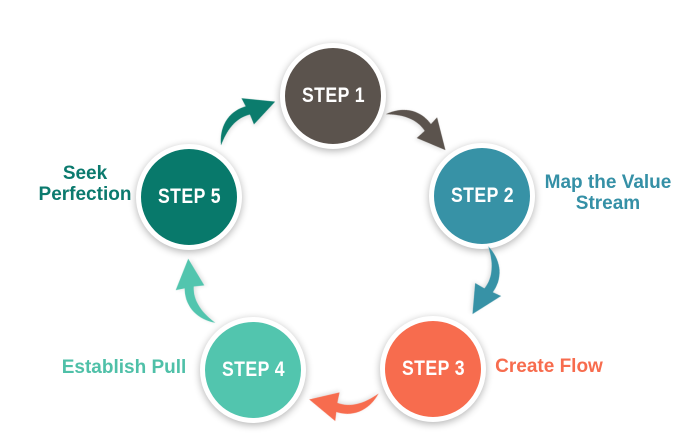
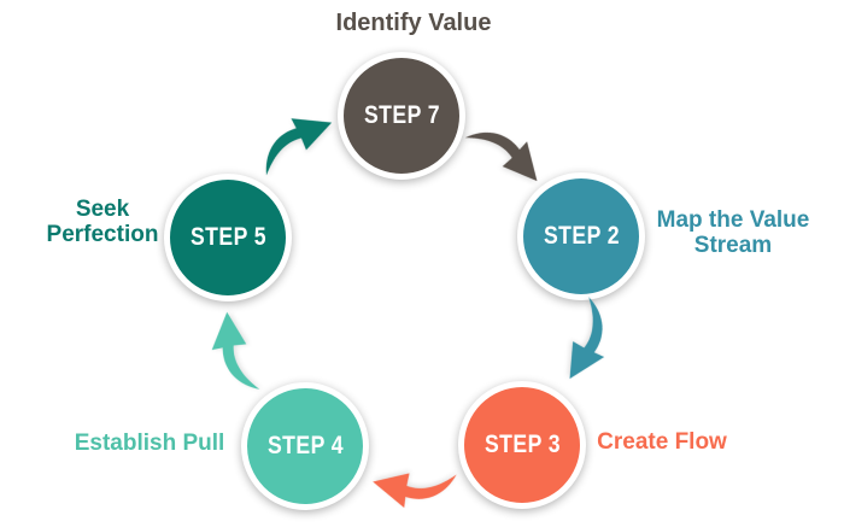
+ Identify Value
  Map the Value Stream
  Create Flow
  Establish Pull
  Seek Perfection
- STEP 1
+ STEP 7
  STEP 2
  STEP 3
  STEP 4
  STEP 5
